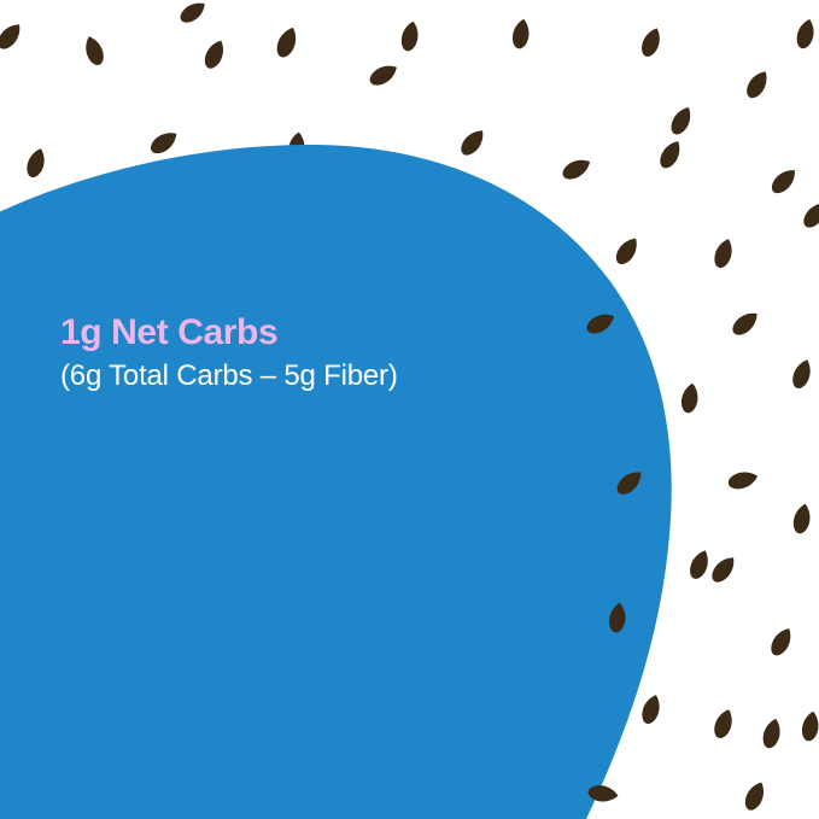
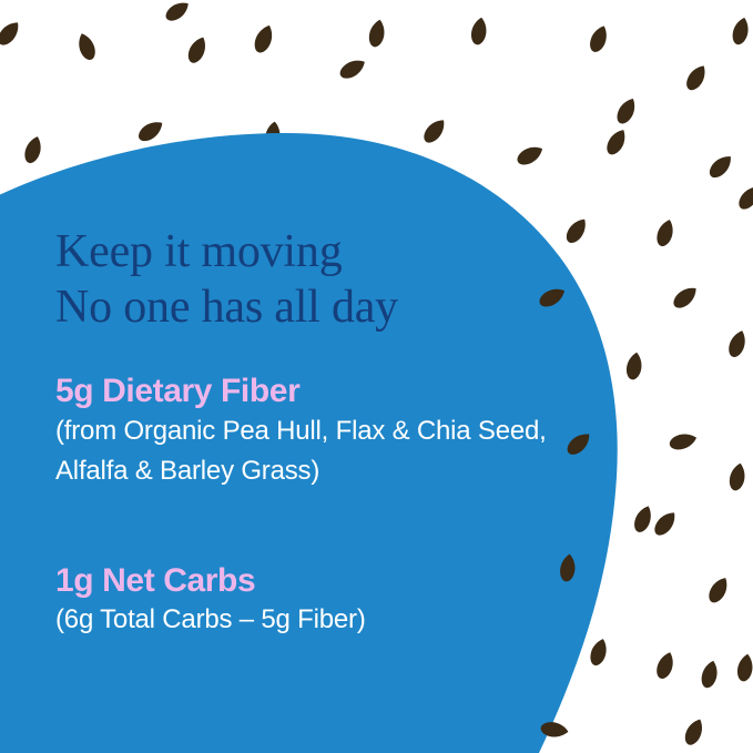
+ Keep it moving
+ No one has all day
+ 5g Dietary Fiber
+ (from Organic Pea Hull, Flax & Chia Seed, Alfalfa & Barley Grass)
  1g Net Carbs
  (6g Total Carbs – 5g Fiber)
